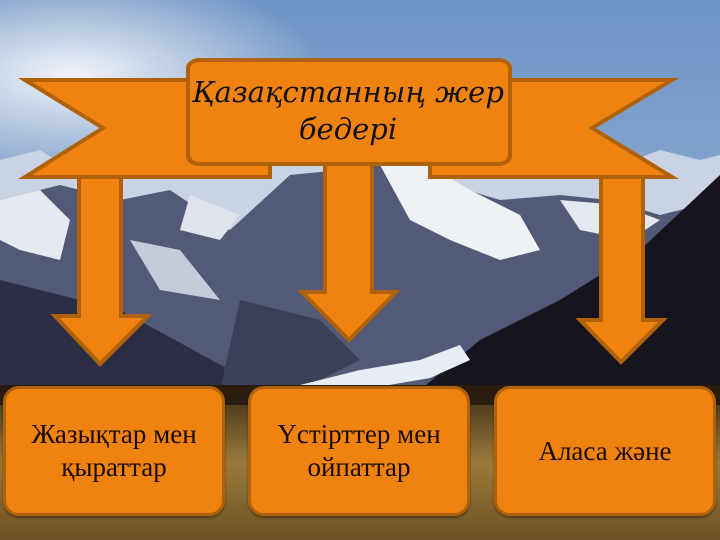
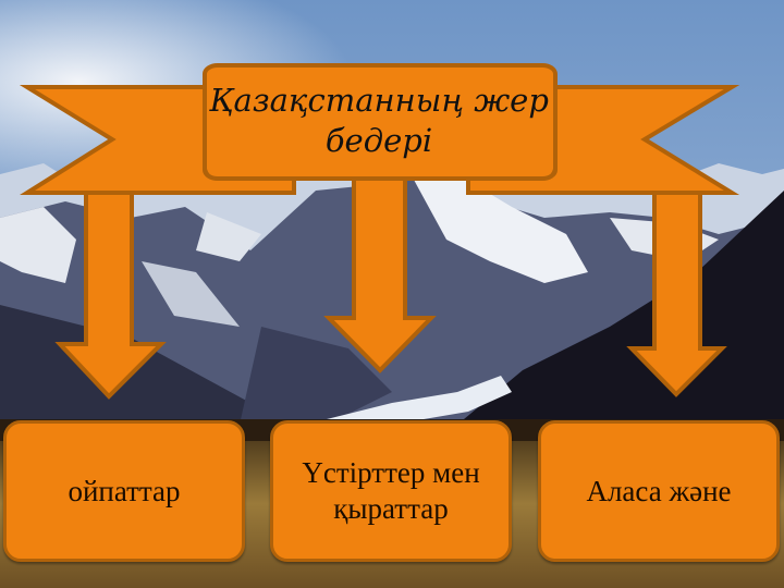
  Қазақстанның жер
  бедері
- Жазықтар мен
- қыраттар
+ ойпаттар
  Үстірттер мен
- ойпаттар
+ қыраттар
  Аласа және
